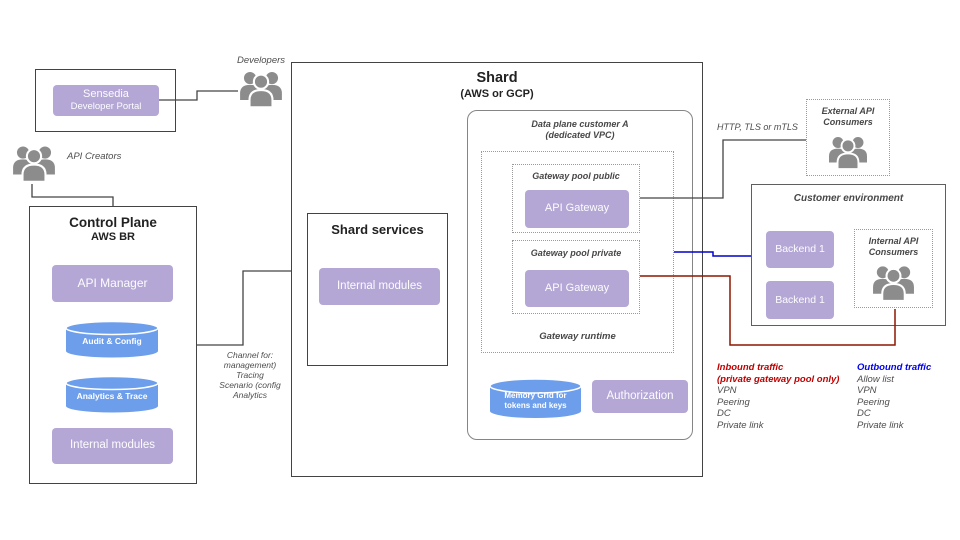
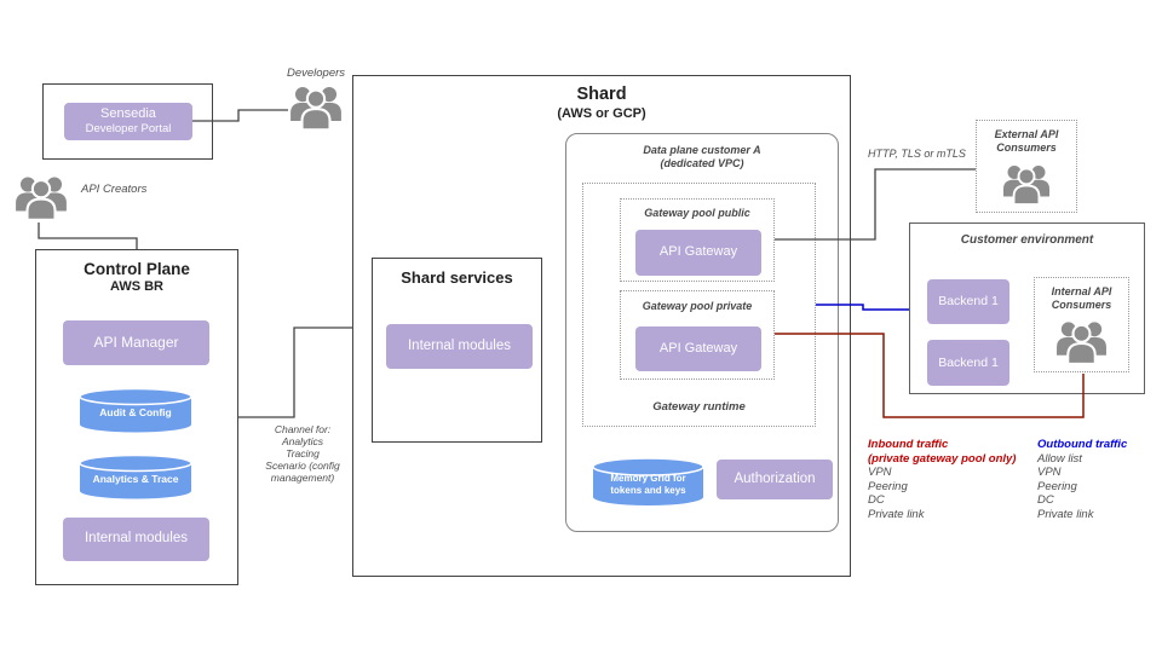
  Sensedia
  Developer Portal
  Developers
  API Creators
  Control Plane
  AWS BR
  API Manager
  Audit & Config
  Analytics & Trace
  Internal modules
  Channel for:
- management)
+ Analytics
  Tracing
  Scenario (config
- Analytics
+ management)
  Shard
  (AWS or GCP)
  Shard services
  Internal modules
  Data plane customer A
  (dedicated VPC)
  Gateway runtime
  Gateway pool public
  API Gateway
  Gateway pool private
  API Gateway
  Memory Grid for
  tokens and keys
  Authorization
  External API
  Consumers
  HTTP, TLS or mTLS
  Customer environment
  Backend 1
  Backend 1
  Internal API
  Consumers
  Inbound traffic
  (private gateway pool only)
  VPN
  Peering
  DC
  Private link
  Outbound traffic
  Allow list
  VPN
  Peering
  DC
  Private link
